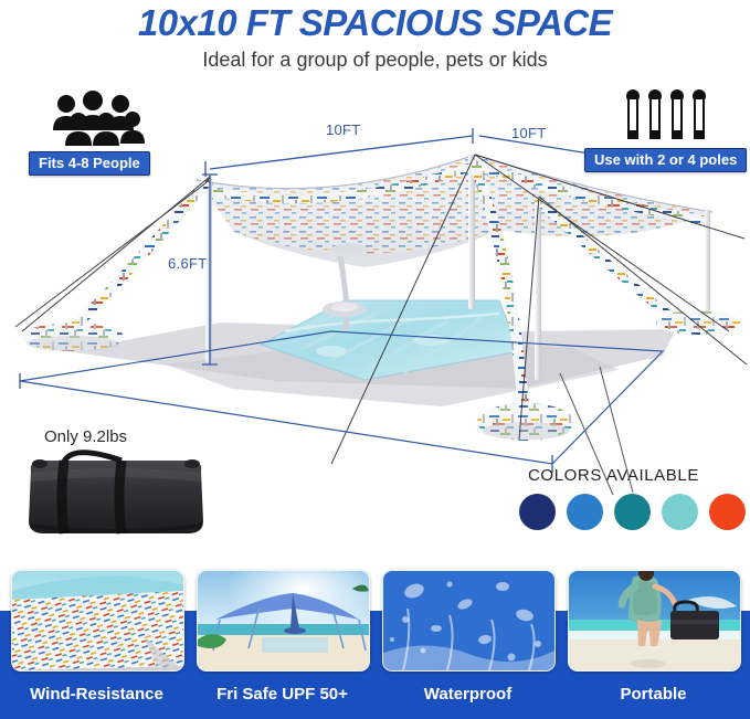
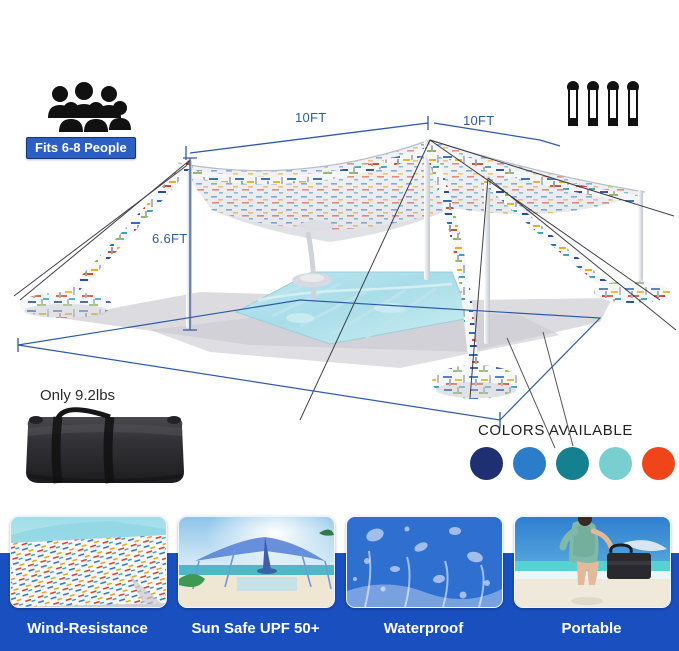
- 10x10 FT SPACIOUS SPACE
- Ideal for a group of people, pets or kids
- Fits 4-8 People
+ Fits 6-8 People
- Use with 2 or 4 poles
  10FT
  10FT
  6.6FT
  Only 9.2lbs
  COLORS AVAILABLE
  Wind-Resistance
- Fri Safe UPF 50+
+ Sun Safe UPF 50+
  Waterproof
  Portable
